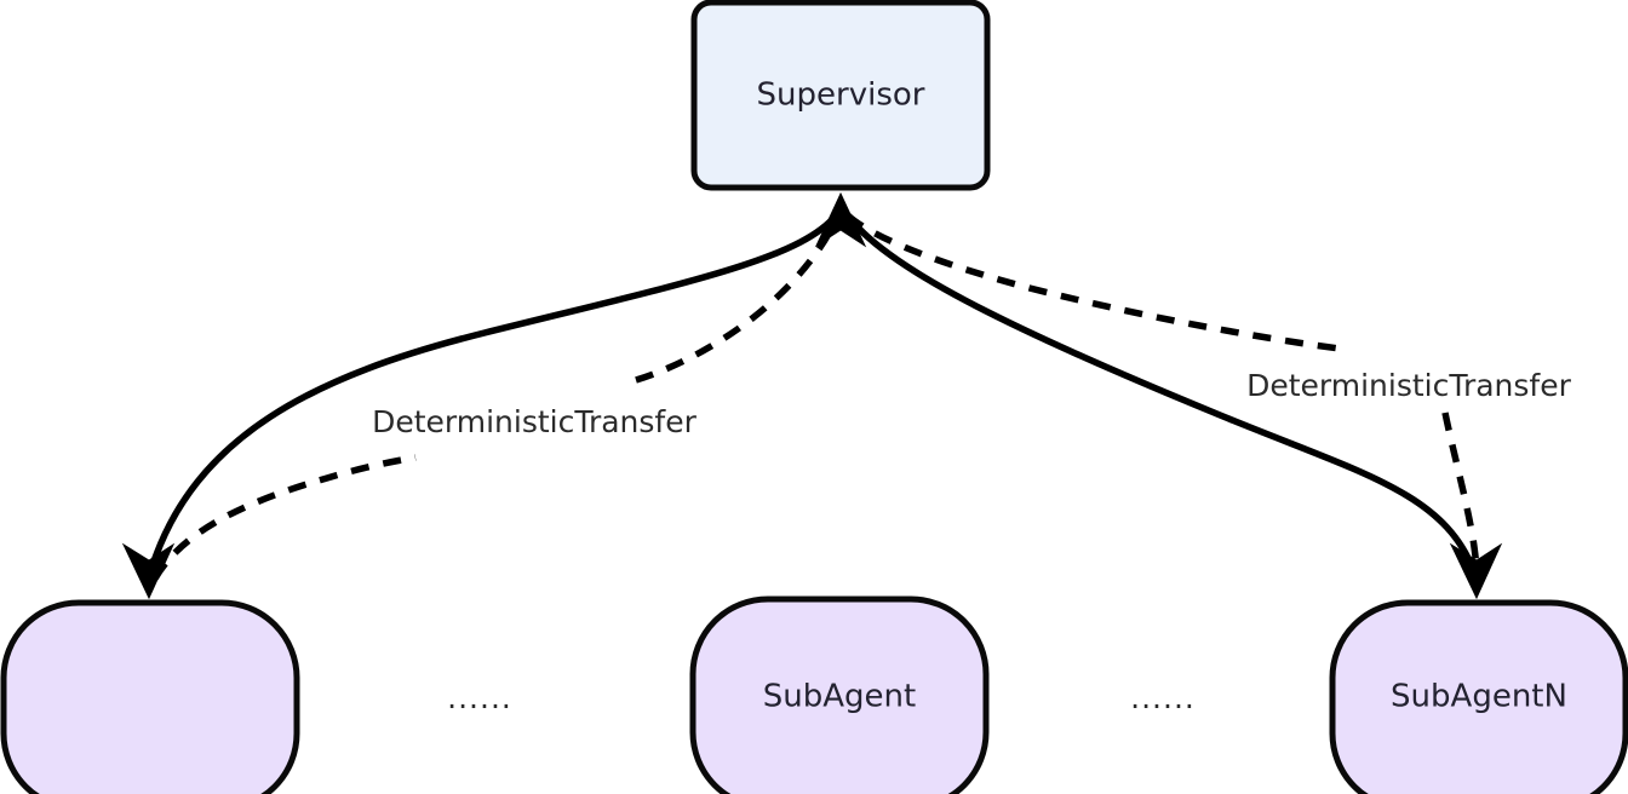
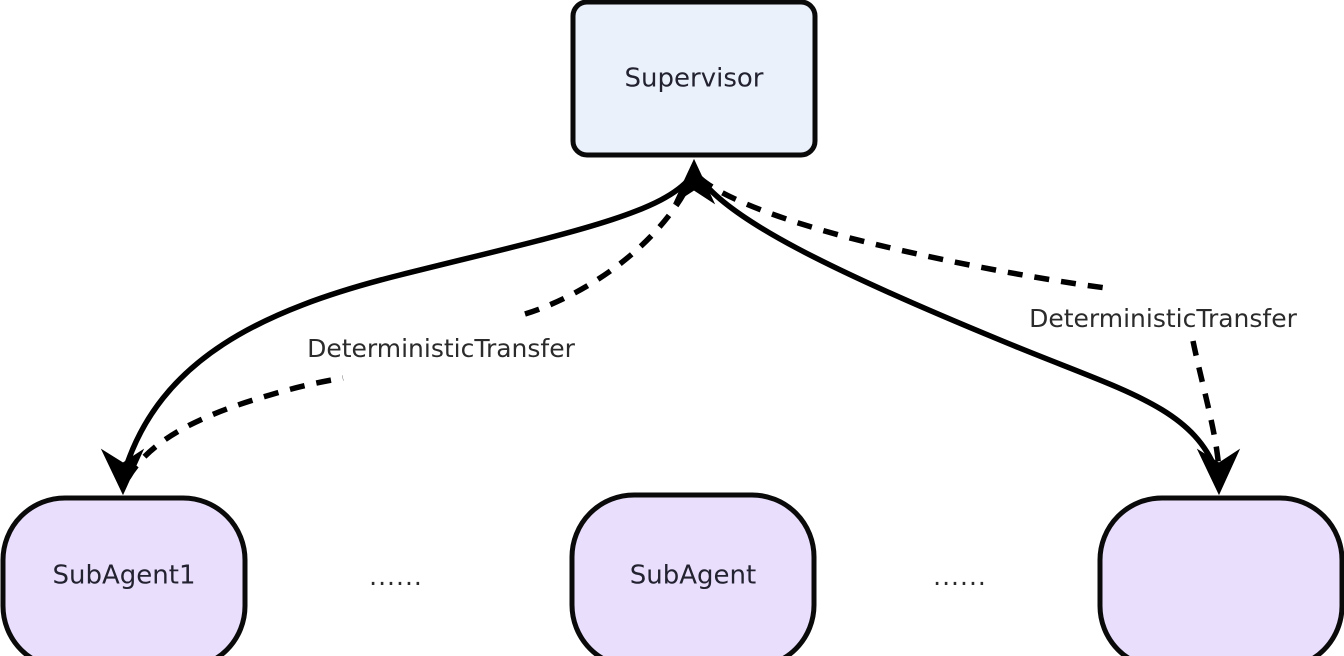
  Supervisor
+ SubAgent1
  SubAgent
- SubAgentN
  DeterministicTransfer
  DeterministicTransfer
  ......
  ......
